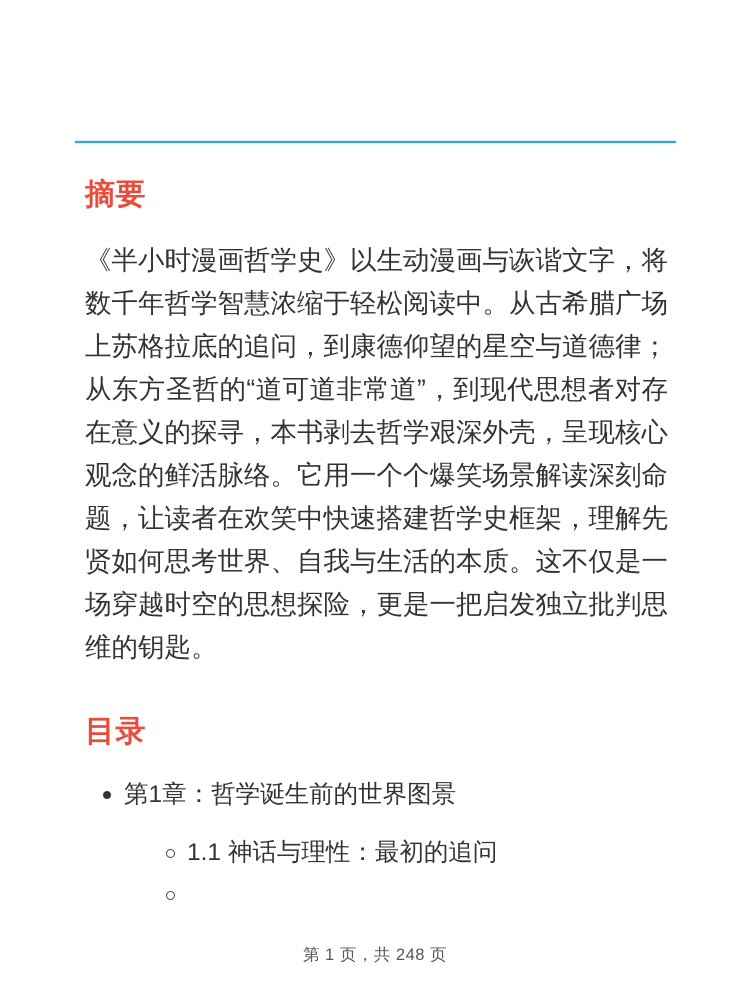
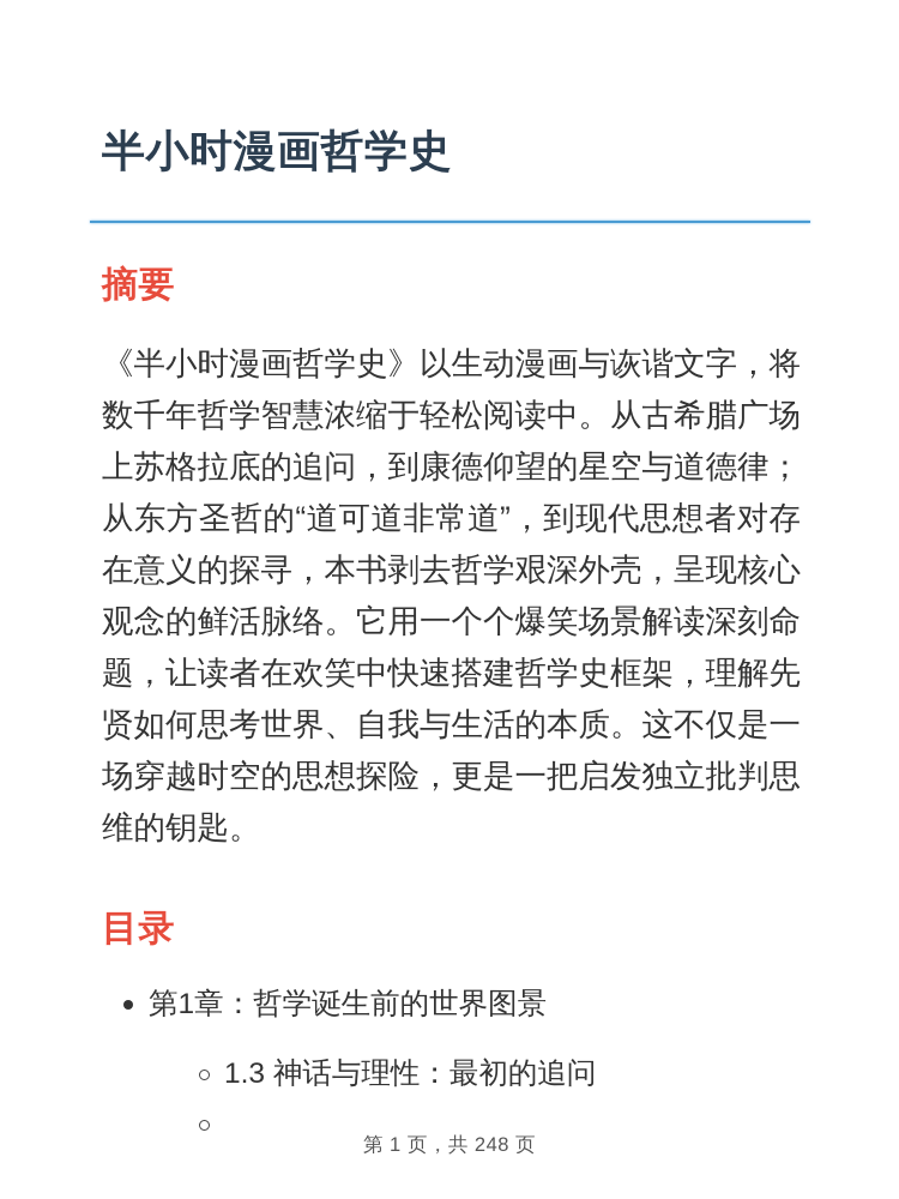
+ 半小时漫画哲学史
  摘要
  《半小时漫画哲学史》以生动漫画与诙谐文字，将数千年哲学智慧浓缩于轻松阅读中。从古希腊广场上苏格拉底的追问，到康德仰望的星空与道德律；从东方圣哲的“道可道非常道”，到现代思想者对存在意义的探寻，本书剥去哲学艰深外壳，呈现核心观念的鲜活脉络。它用一个个爆笑场景解读深刻命题，让读者在欢笑中快速搭建哲学史框架，理解先贤如何思考世界、自我与生活的本质。这不仅是一场穿越时空的思想探险，更是一把启发独立批判思维的钥匙。
  目录
  第1章：哲学诞生前的世界图景
- 1.1 神话与理性：最初的追问
+ 1.3 神话与理性：最初的追问
  第 1 页，共 248 页
